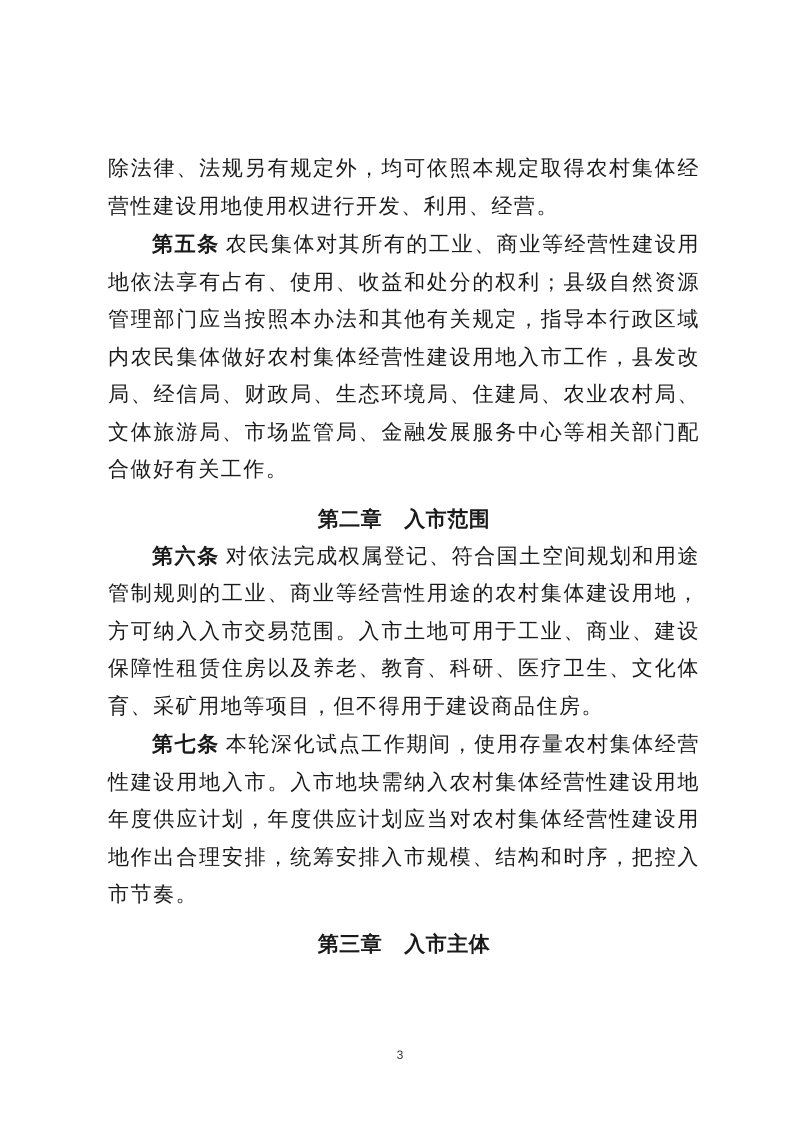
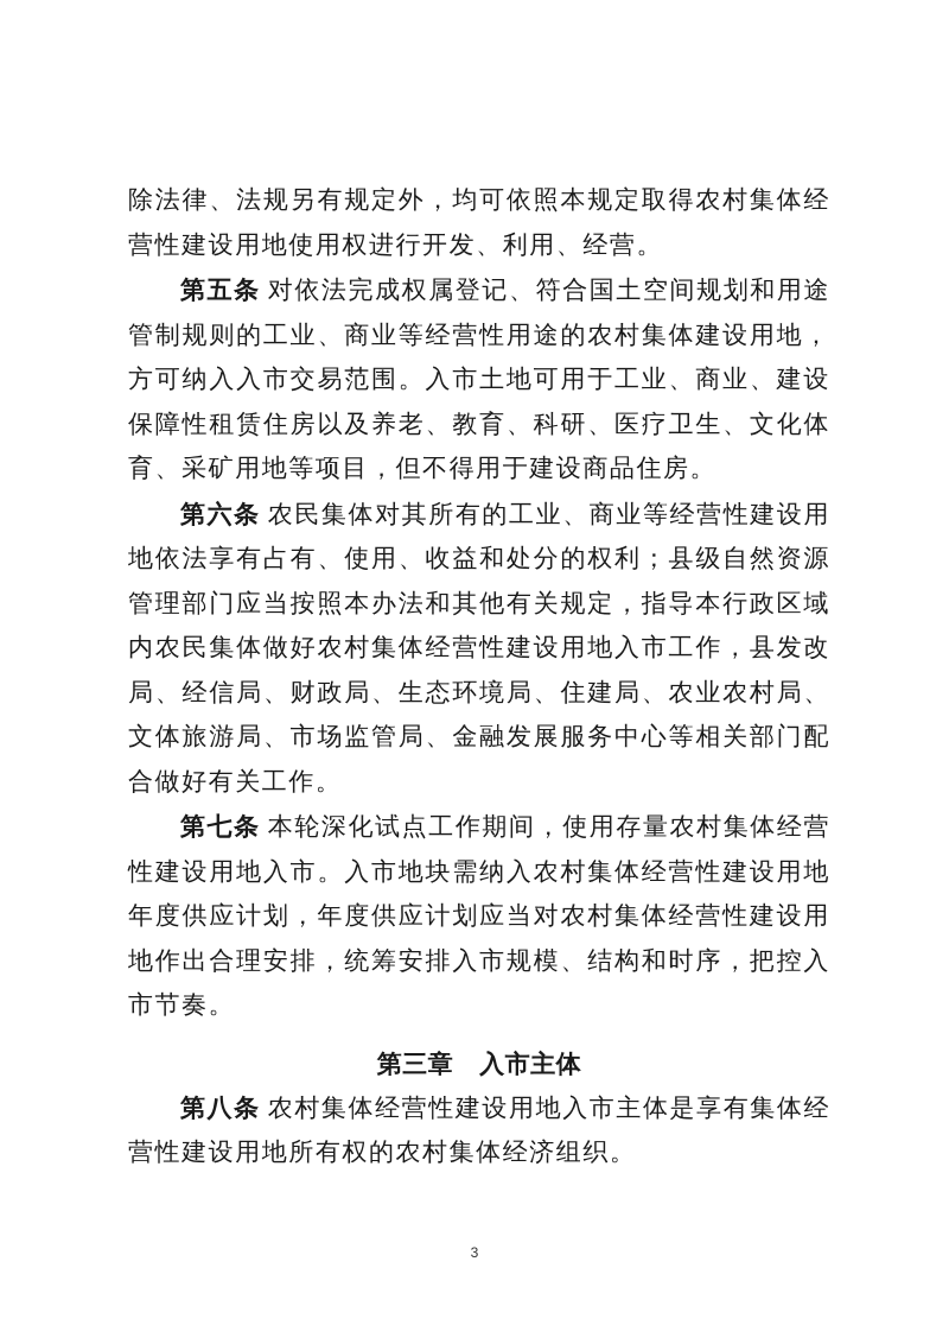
  除法律、法规另有规定外，均可依照本规定取得农村集体经营性建设用地使用权进行开发、利用、经营。
- 第五条 农民集体对其所有的工业、商业等经营性建设用地依法享有占有、使用、收益和处分的权利；县级自然资源管理部门应当按照本办法和其他有关规定，指导本行政区域内农民集体做好农村集体经营性建设用地入市工作，县发改局、经信局、财政局、生态环境局、住建局、农业农村局、文体旅游局、市场监管局、金融发展服务中心等相关部门配合做好有关工作。
+ 第五条 对依法完成权属登记、符合国土空间规划和用途管制规则的工业、商业等经营性用途的农村集体建设用地，方可纳入入市交易范围。入市土地可用于工业、商业、建设保障性租赁住房以及养老、教育、科研、医疗卫生、文化体育、采矿用地等项目，但不得用于建设商品住房。
- 第二章 入市范围
- 第六条 对依法完成权属登记、符合国土空间规划和用途管制规则的工业、商业等经营性用途的农村集体建设用地，方可纳入入市交易范围。入市土地可用于工业、商业、建设保障性租赁住房以及养老、教育、科研、医疗卫生、文化体育、采矿用地等项目，但不得用于建设商品住房。
+ 第六条 农民集体对其所有的工业、商业等经营性建设用地依法享有占有、使用、收益和处分的权利；县级自然资源管理部门应当按照本办法和其他有关规定，指导本行政区域内农民集体做好农村集体经营性建设用地入市工作，县发改局、经信局、财政局、生态环境局、住建局、农业农村局、文体旅游局、市场监管局、金融发展服务中心等相关部门配合做好有关工作。
  第七条 本轮深化试点工作期间，使用存量农村集体经营性建设用地入市。入市地块需纳入农村集体经营性建设用地年度供应计划，年度供应计划应当对农村集体经营性建设用地作出合理安排，统筹安排入市规模、结构和时序，把控入市节奏。
  第三章 入市主体
+ 第八条 农村集体经营性建设用地入市主体是享有集体经营性建设用地所有权的农村集体经济组织。
  3
